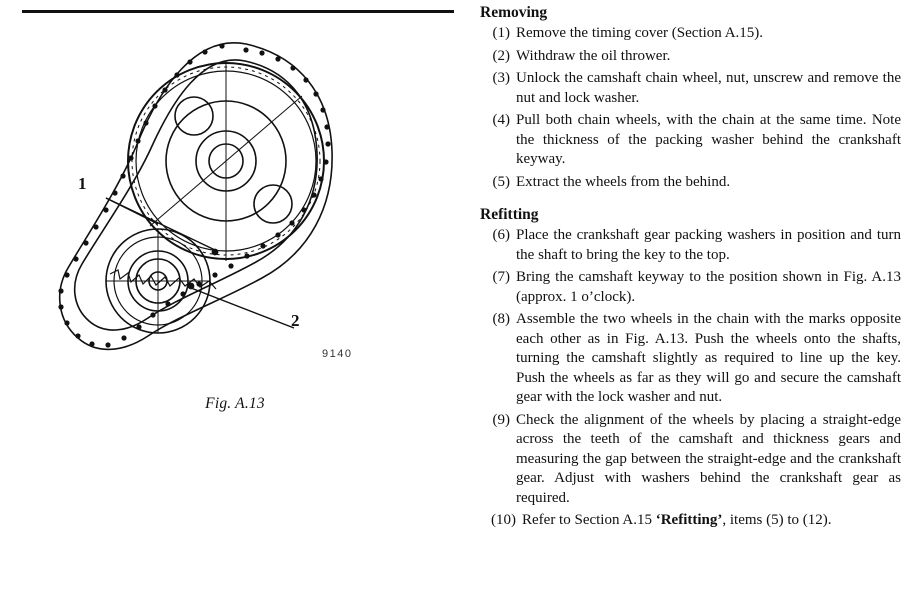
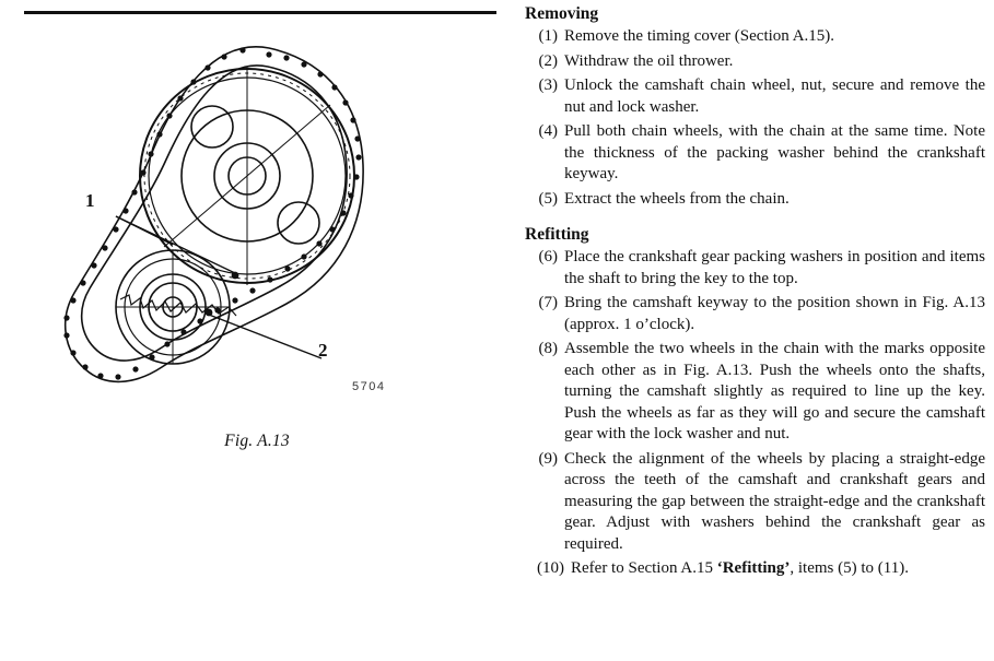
  1
  2
- 9140
+ 5704
  Fig. A.13
  Removing
  (1)
  Remove the timing cover (Section A.15).
  (2)
  Withdraw the oil thrower.
  (3)
- Unlock the camshaft chain wheel, nut, unscrew and remove the nut and lock washer.
+ Unlock the camshaft chain wheel, nut, secure and remove the nut and lock washer.
  (4)
  Pull both chain wheels, with the chain at the same time. Note the thickness of the packing washer behind the crankshaft keyway.
  (5)
- Extract the wheels from the behind.
+ Extract the wheels from the chain.
  Refitting
  (6)
- Place the crankshaft gear packing washers in position and turn the shaft to bring the key to the top.
+ Place the crankshaft gear packing washers in position and items the shaft to bring the key to the top.
  (7)
  Bring the camshaft keyway to the position shown in Fig. A.13 (approx. 1 o’clock).
  (8)
  Assemble the two wheels in the chain with the marks opposite each other as in Fig. A.13. Push the wheels onto the shafts, turning the camshaft slightly as required to line up the key. Push the wheels as far as they will go and secure the camshaft gear with the lock washer and nut.
  (9)
- Check the alignment of the wheels by placing a straight-edge across the teeth of the camshaft and thickness gears and measuring the gap between the straight-edge and the crankshaft gear. Adjust with washers behind the crankshaft gear as required.
+ Check the alignment of the wheels by placing a straight-edge across the teeth of the camshaft and crankshaft gears and measuring the gap between the straight-edge and the crankshaft gear. Adjust with washers behind the crankshaft gear as required.
  (10)
- Refer to Section A.15 ‘Refitting’, items (5) to (12).
+ Refer to Section A.15 ‘Refitting’, items (5) to (11).
